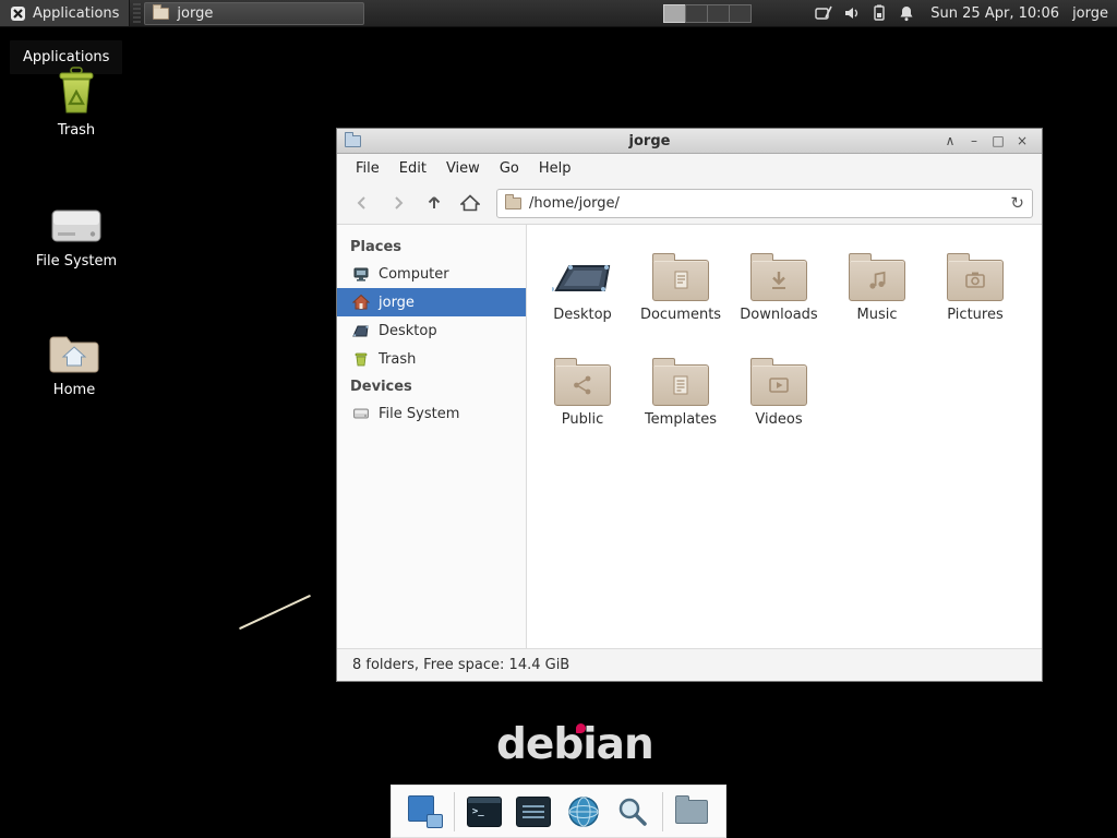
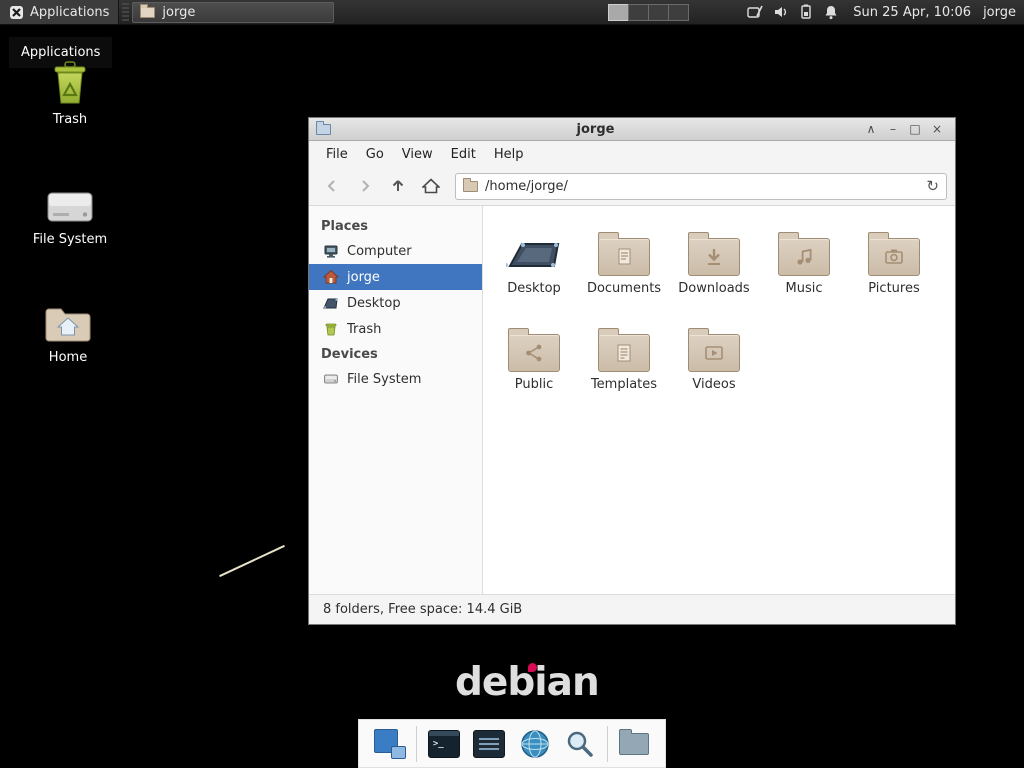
  Applications
  jorge
  Sun 25 Apr, 10:06
  jorge
  Applications
  Trash
  File System
  Home
  debian
  jorge
  ∧
  –
  □
  ×
  File
- Edit
+ Go
  View
- Go
+ Edit
  Help
  /home/jorge/
  ↻
  Places
  Computer
  jorge
  Desktop
  Trash
  Devices
  File System
  Desktop
  Documents
  Downloads
  Music
  Pictures
  Public
  Templates
  Videos
  8 folders, Free space: 14.4 GiB
  >_
